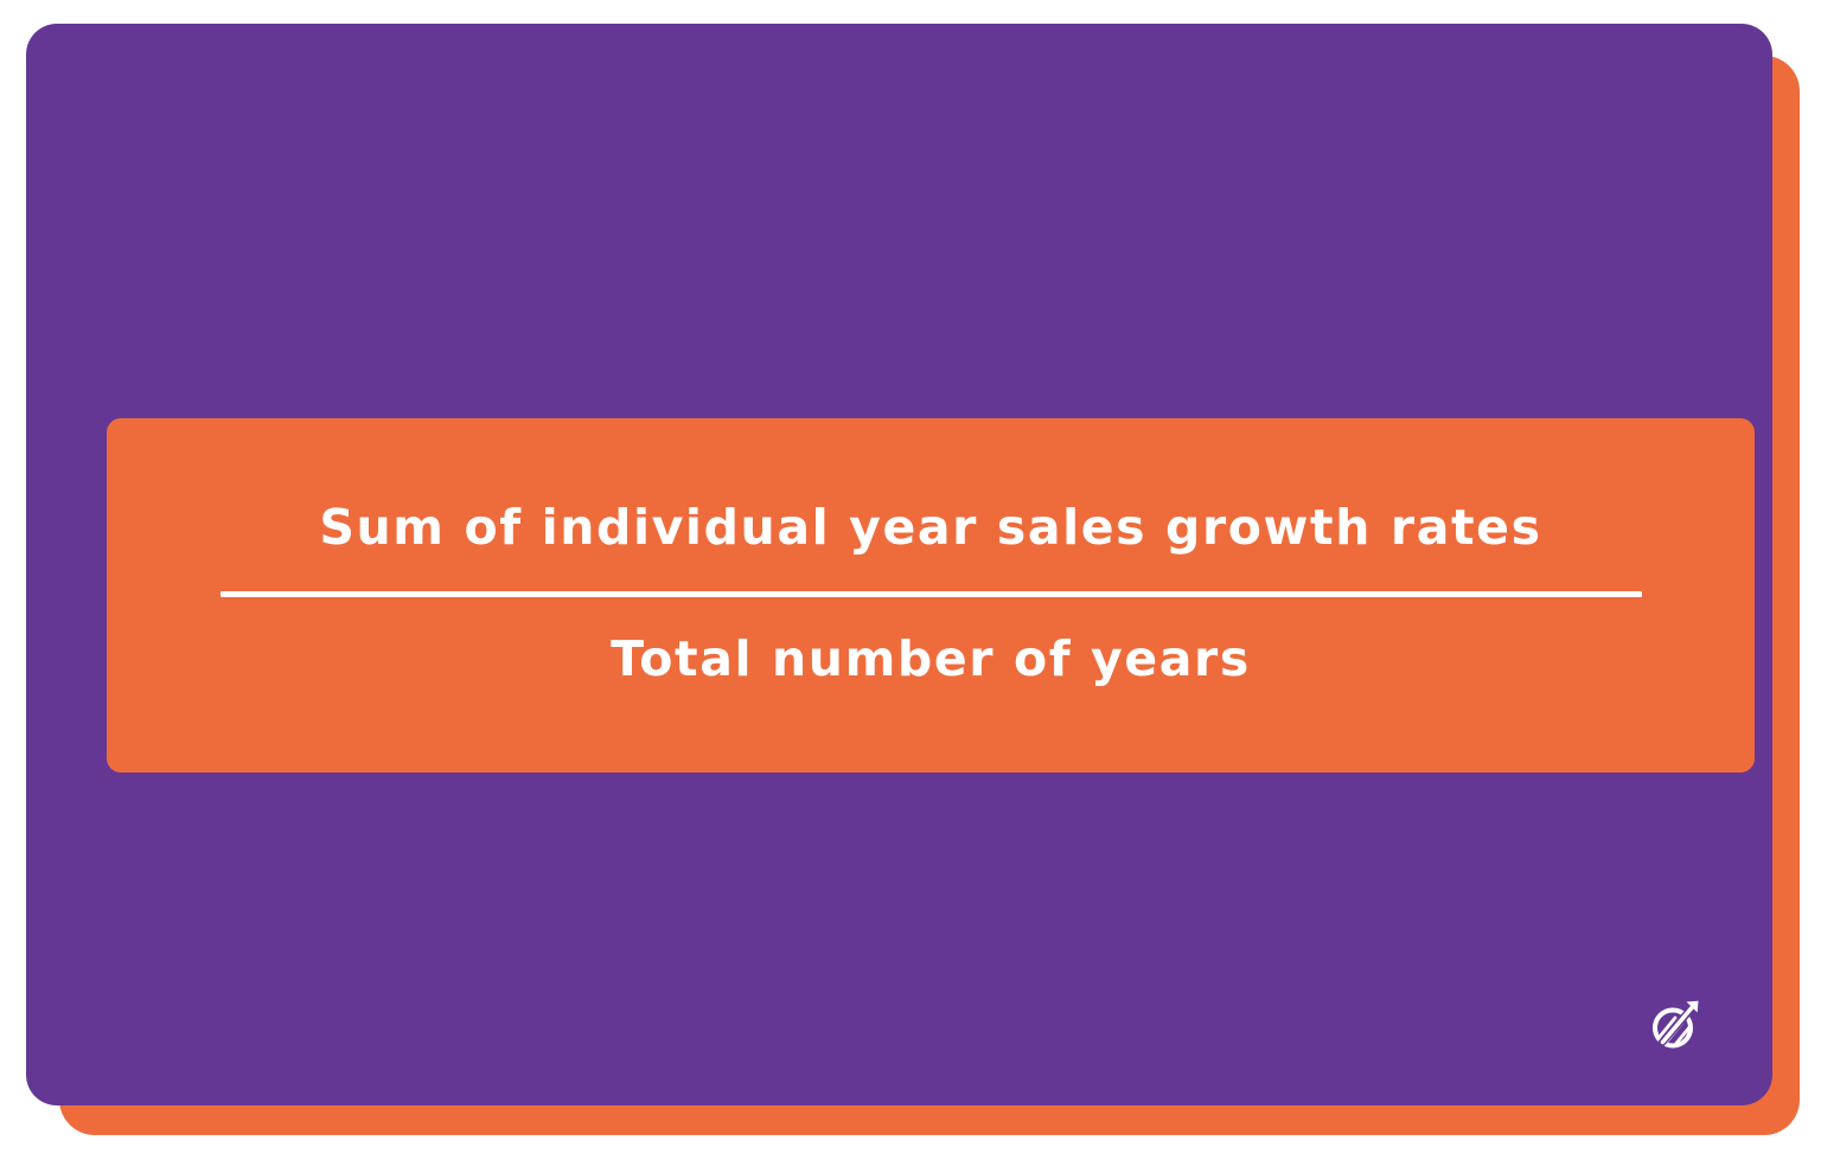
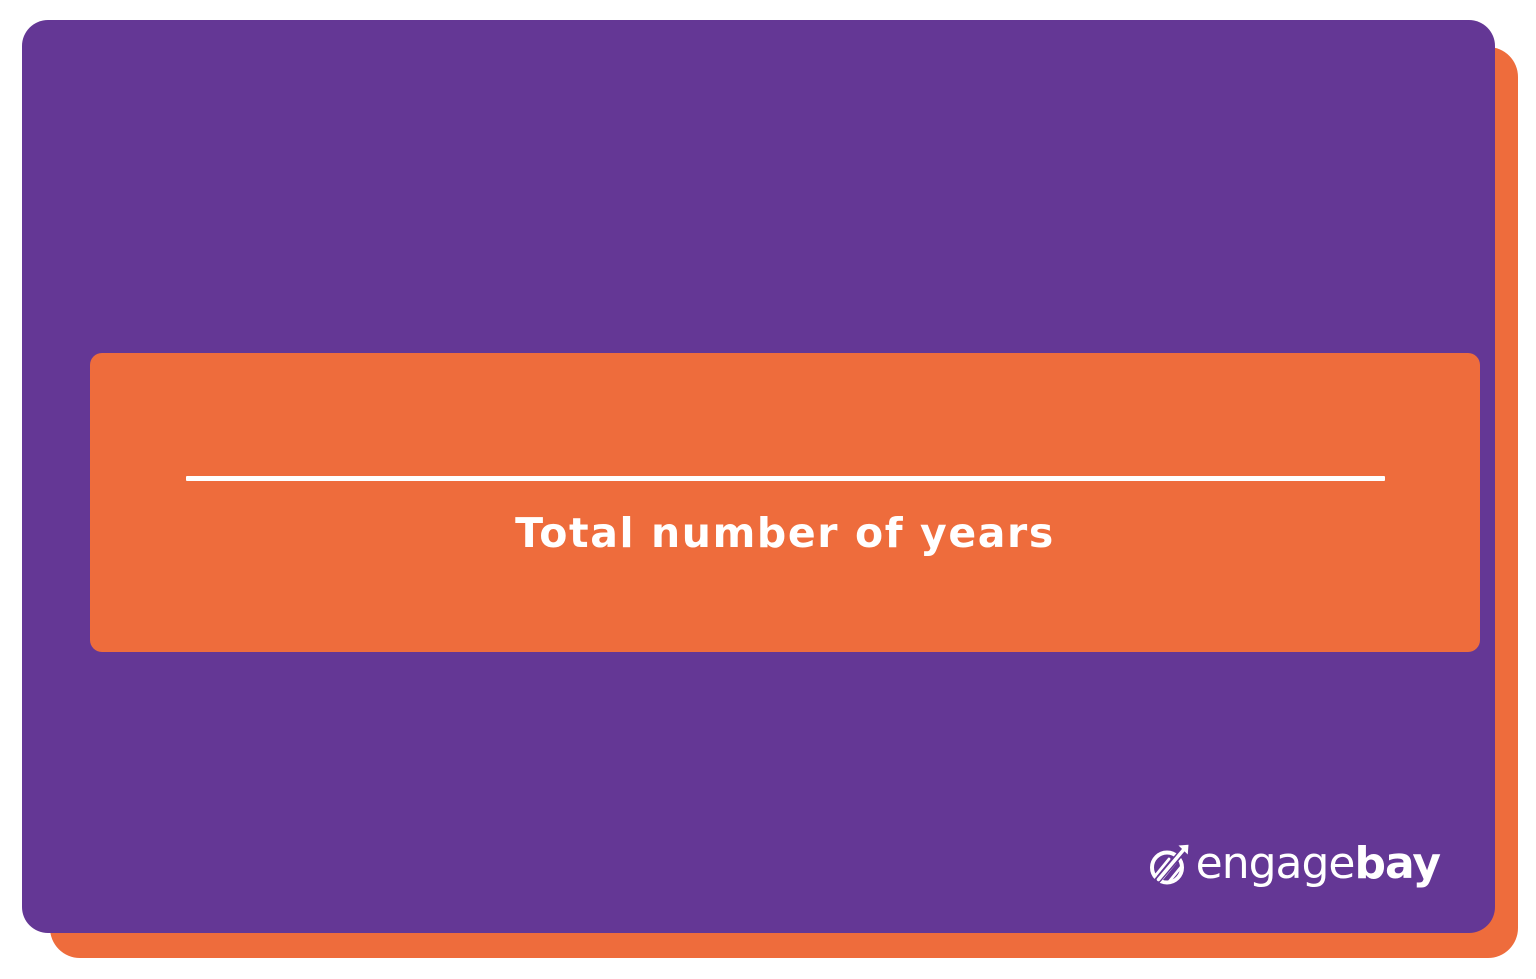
- Sum of individual year sales growth rates
  Total number of years
+ engagebay
